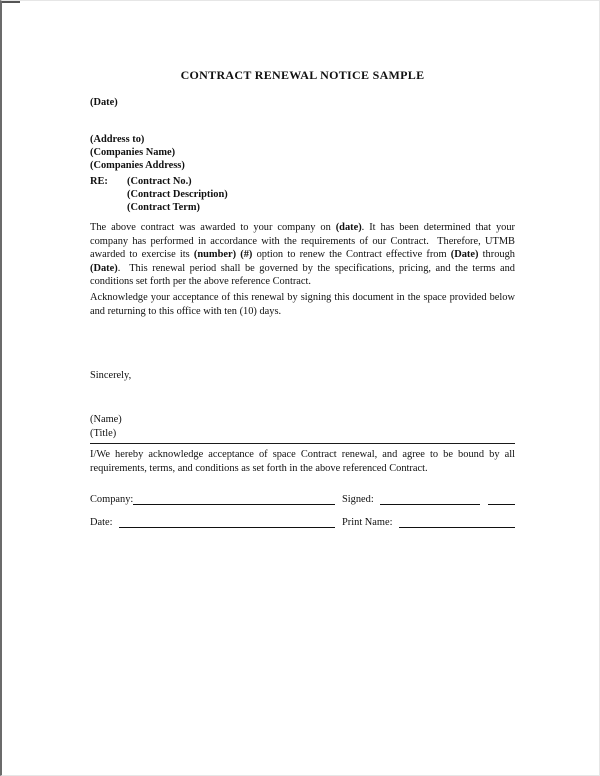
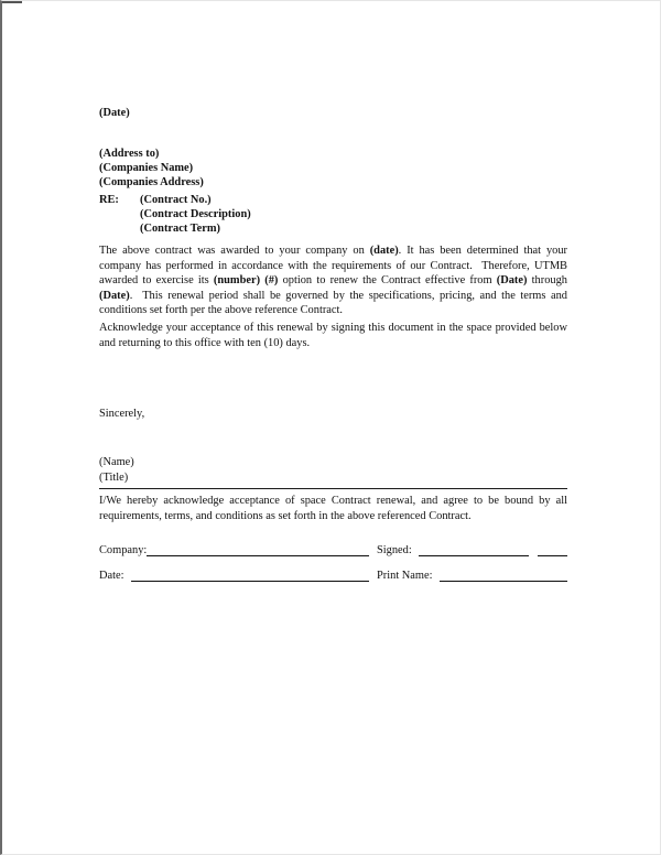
- CONTRACT RENEWAL NOTICE SAMPLE
  (Date)
  (Address to)
  (Companies Name)
  (Companies Address)
  RE:
  (Contract No.)
  (Contract Description)
  (Contract Term)
  The above contract was awarded to your company on (date). It has been determined that your company has performed in accordance with the requirements of our Contract. Therefore, UTMB awarded to exercise its (number) (#) option to renew the Contract effective from (Date) through (Date). This renewal period shall be governed by the specifications, pricing, and the terms and conditions set forth per the above reference Contract.
  Acknowledge your acceptance of this renewal by signing this document in the space provided below and returning to this office with ten (10) days.
  Sincerely,
  (Name)
  (Title)
  I/We hereby acknowledge acceptance of space Contract renewal, and agree to be bound by all requirements, terms, and conditions as set forth in the above referenced Contract.
  Company:
  Signed:
  Date:
  Print Name:
